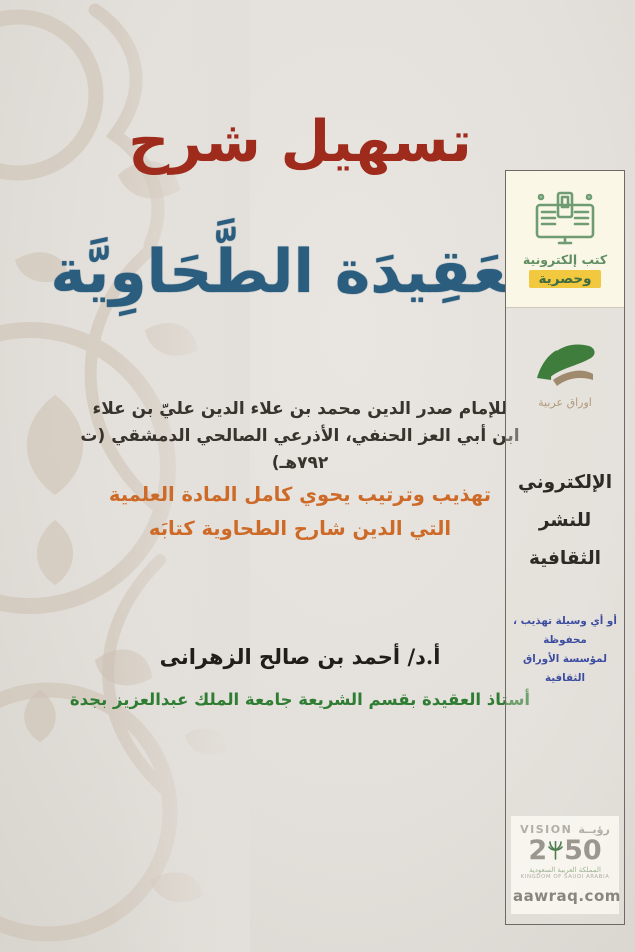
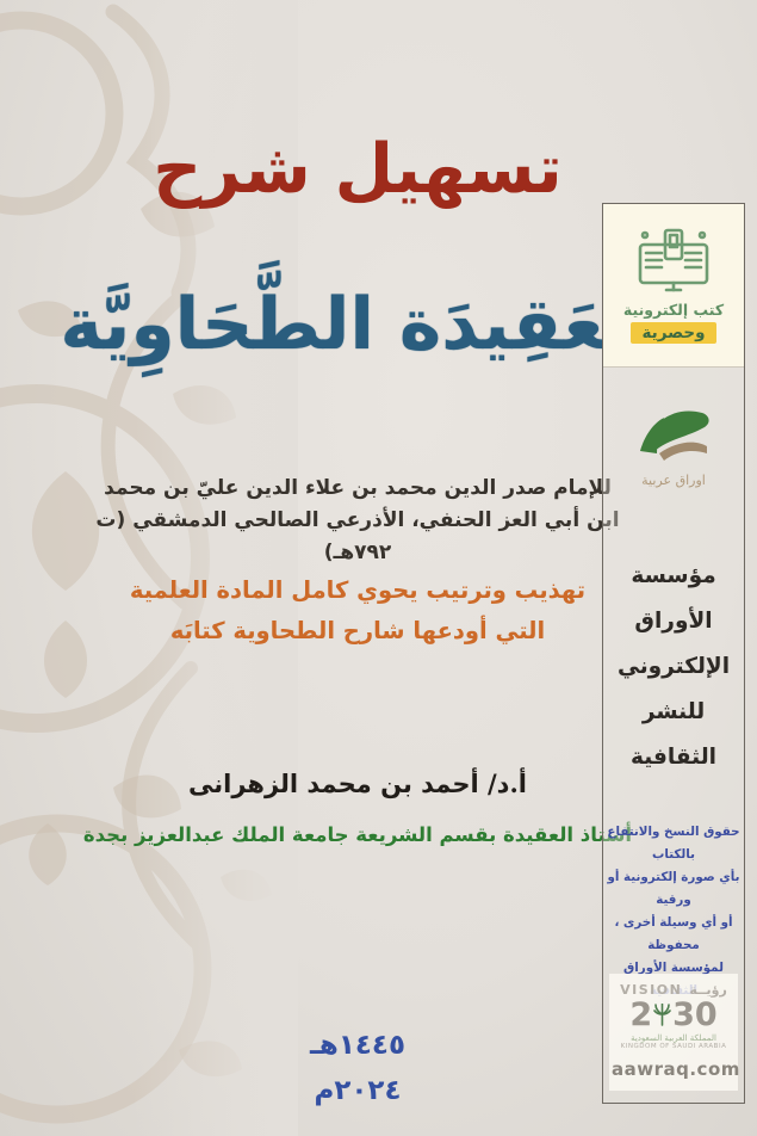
  تسهيل شرح
  عَقِيدَة الطَّحَاوِيَّة
- للإمام صدر الدين محمد بن علاء الدين عليّ بن علاء
+ للإمام صدر الدين محمد بن علاء الدين عليّ بن محمد
  ابن أبي العز الحنفي، الأذرعي الصالحي الدمشقي (ت ٧٩٢هـ)
  تهذيب وترتيب يحوي كامل المادة العلمية
- التي الدين شارح الطحاوية كتابَه
+ التي أودعها شارح الطحاوية كتابَه
- أ.د/ أحمد بن صالح الزهرانى
+ أ.د/ أحمد بن محمد الزهرانى
  أستاذ العقيدة بقسم الشريعة جامعة الملك عبدالعزيز بجدة
+ ١٤٤٥هـ
+ ٢٠٢٤م
  كتب إلكترونية
  وحصرية
  اوراق عربية
+ مؤسسة
+ الأوراق
  الإلكتروني
  للنشر
  الثقافية
+ حقوق النسخ والانتفاع بالكتاب
+ بأي صورة إلكترونية أو ورقية
- أو أي وسيلة تهذيب ، محفوظة
+ أو أي وسيلة أخرى ، محفوظة
  لمؤسسة الأوراق الثقافية
  VISION
  رؤيــة
  2
- 50
+ 30
  المملكة العربية السعودية
  aawraq.com
